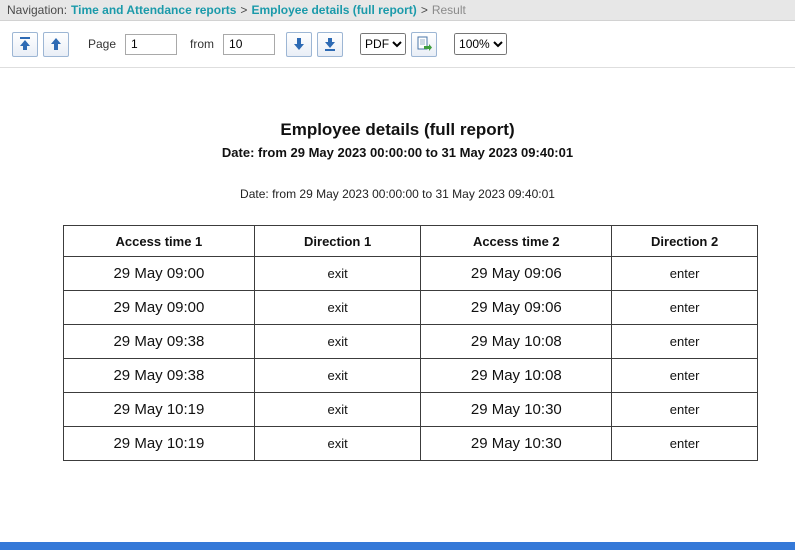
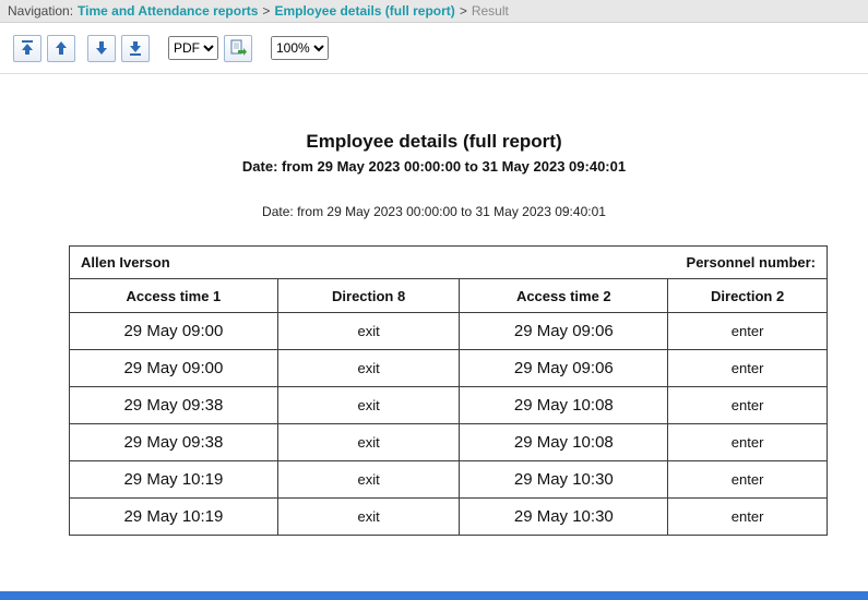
  Navigation:
  Time and Attendance reports
  >
  Employee details (full report)
  >
  Result
- Page
- 1
- from
- 10
  PDF
  100%
  Employee details (full report)
  Date: from 29 May 2023 00:00:00 to 31 May 2023 09:40:01
  Date: from 29 May 2023 00:00:00 to 31 May 2023 09:40:01
+ Allen Iverson Personnel number:
- Access time 1	Direction 1	Access time 2	Direction 2
+ Access time 1	Direction 8	Access time 2	Direction 2
  29 May 09:00	exit	29 May 09:06	enter
  29 May 09:00	exit	29 May 09:06	enter
  29 May 09:38	exit	29 May 10:08	enter
  29 May 09:38	exit	29 May 10:08	enter
  29 May 10:19	exit	29 May 10:30	enter
  29 May 10:19	exit	29 May 10:30	enter
